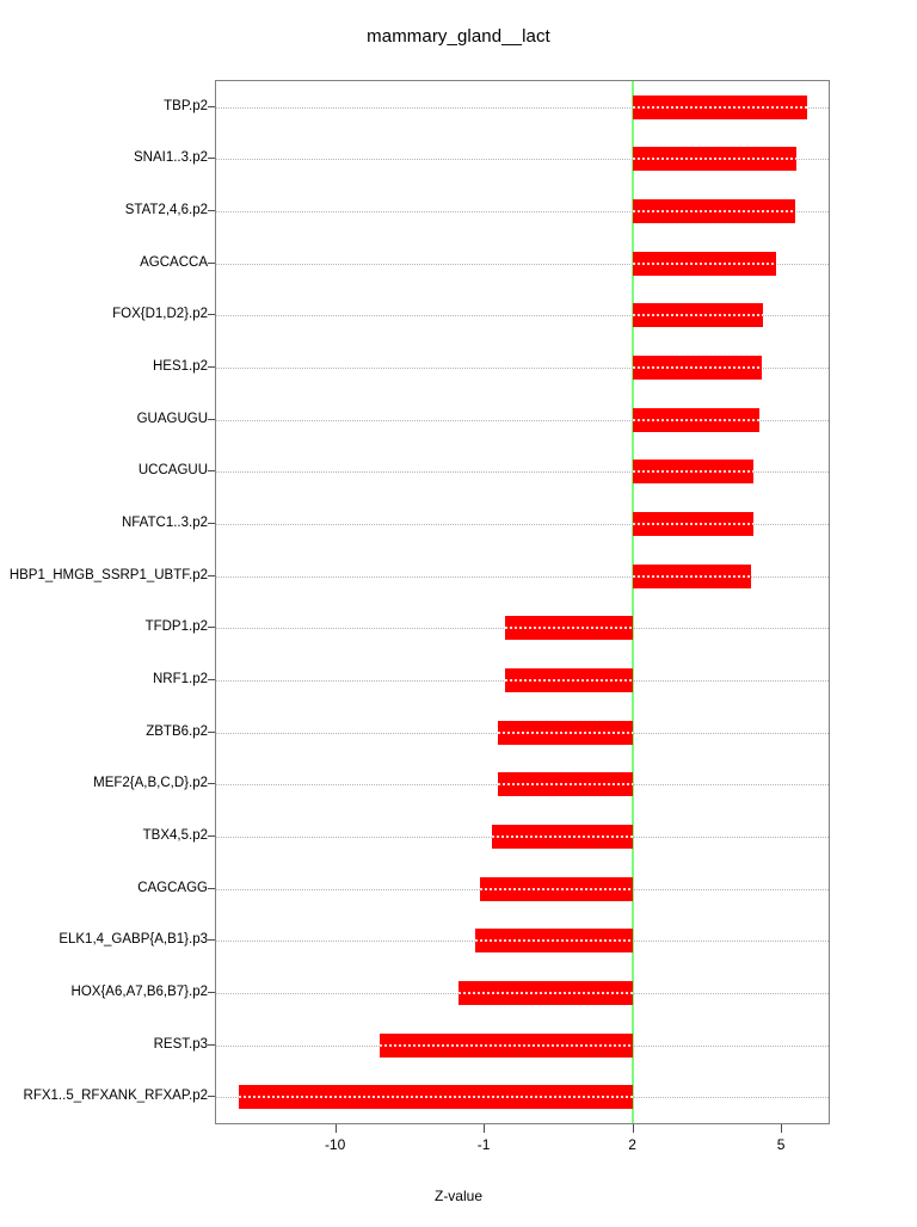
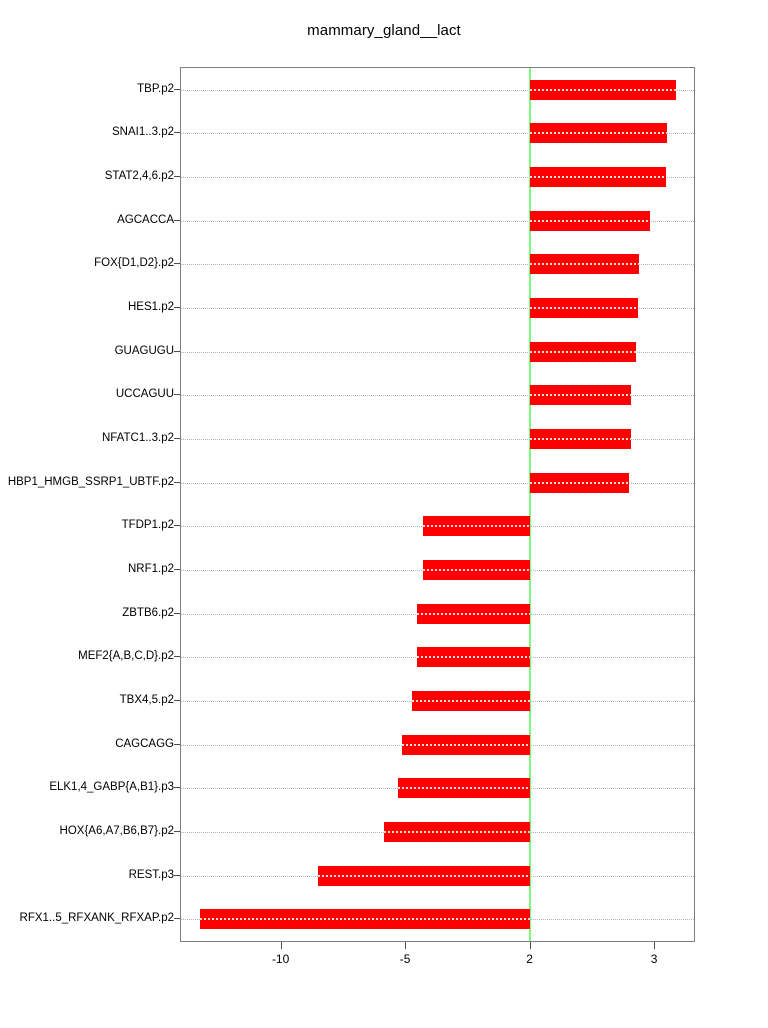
  mammary_gland__lact
  TBP.p2
  SNAI1..3.p2
  STAT2,4,6.p2
  AGCACCA
  FOX{D1,D2}.p2
  HES1.p2
  GUAGUGU
  UCCAGUU
  NFATC1..3.p2
  HBP1_HMGB_SSRP1_UBTF.p2
  TFDP1.p2
  NRF1.p2
  ZBTB6.p2
  MEF2{A,B,C,D}.p2
  TBX4,5.p2
  CAGCAGG
  ELK1,4_GABP{A,B1}.p3
  HOX{A6,A7,B6,B7}.p2
  REST.p3
  RFX1..5_RFXANK_RFXAP.p2
  -10
- -1
+ -5
  2
- 5
+ 3
- Z-value
